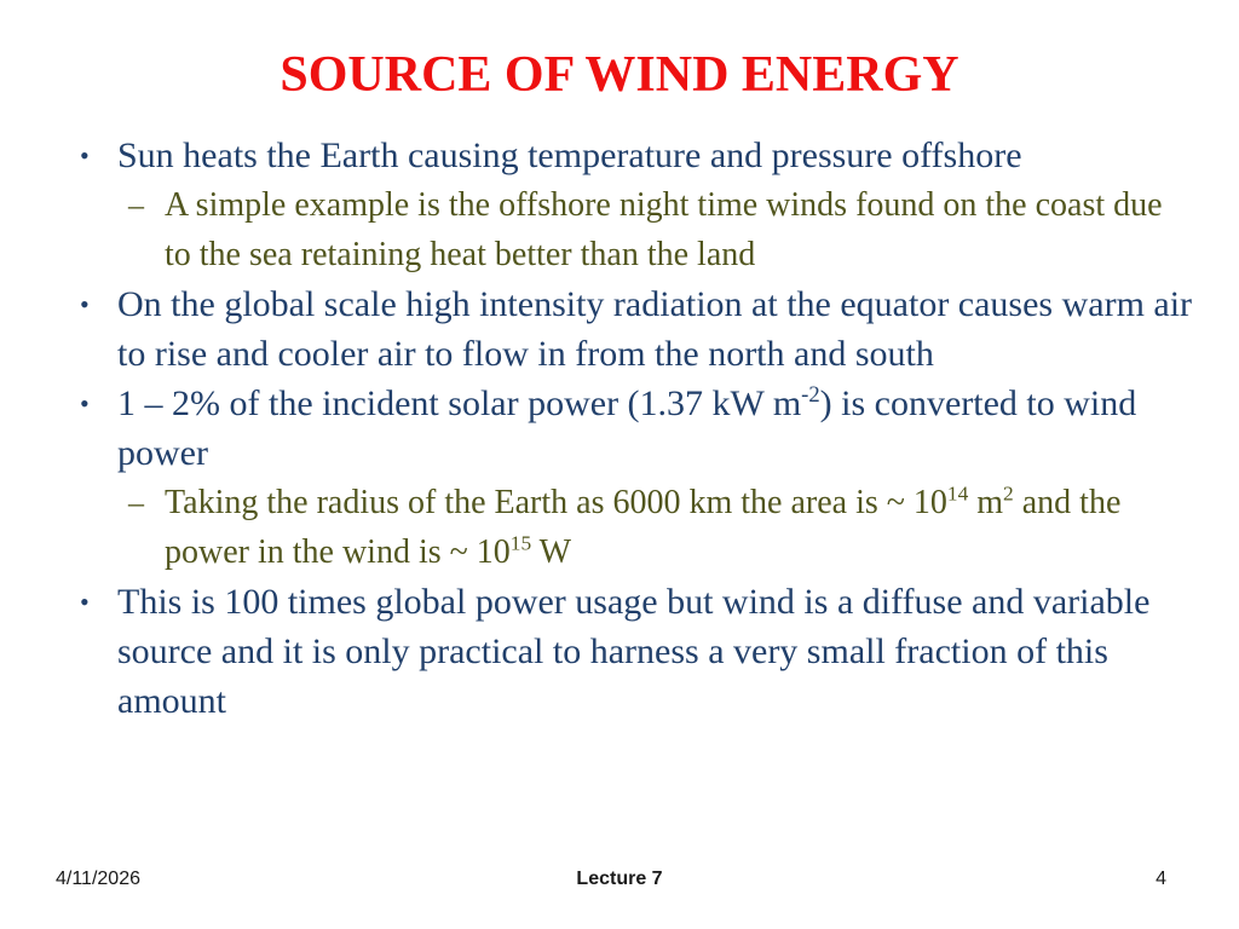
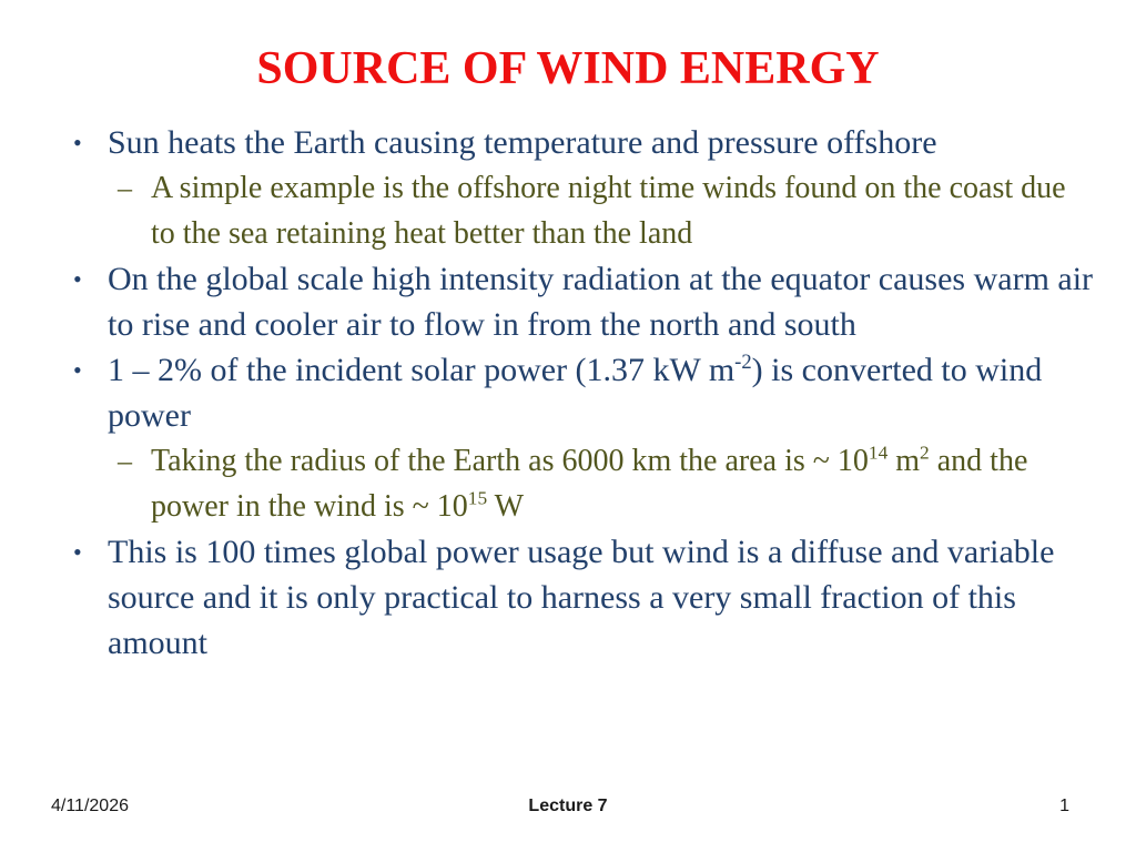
  SOURCE OF WIND ENERGY
  •
  Sun heats the Earth causing temperature and pressure offshore
  –
  A simple example is the offshore night time winds found on the coast due to the sea retaining heat better than the land
  •
  On the global scale high intensity radiation at the equator causes warm air to rise and cooler air to flow in from the north and south
  •
  1 – 2% of the incident solar power (1.37 kW m-2) is converted to wind power
  –
  Taking the radius of the Earth as 6000 km the area is ~ 1014 m2 and the power in the wind is ~ 1015 W
  •
  This is 100 times global power usage but wind is a diffuse and variable source and it is only practical to harness a very small fraction of this amount
  4/11/2026
  Lecture 7
- 4
+ 1
